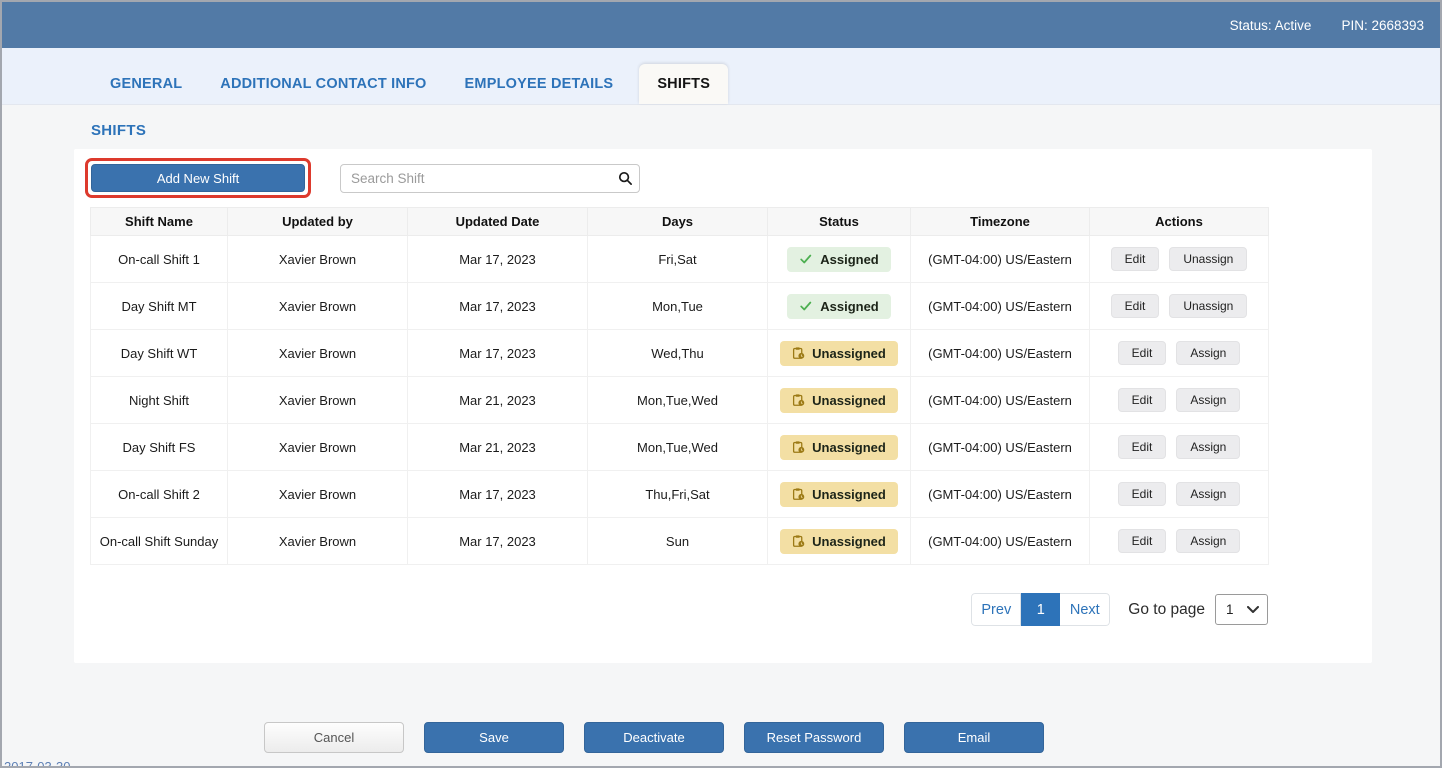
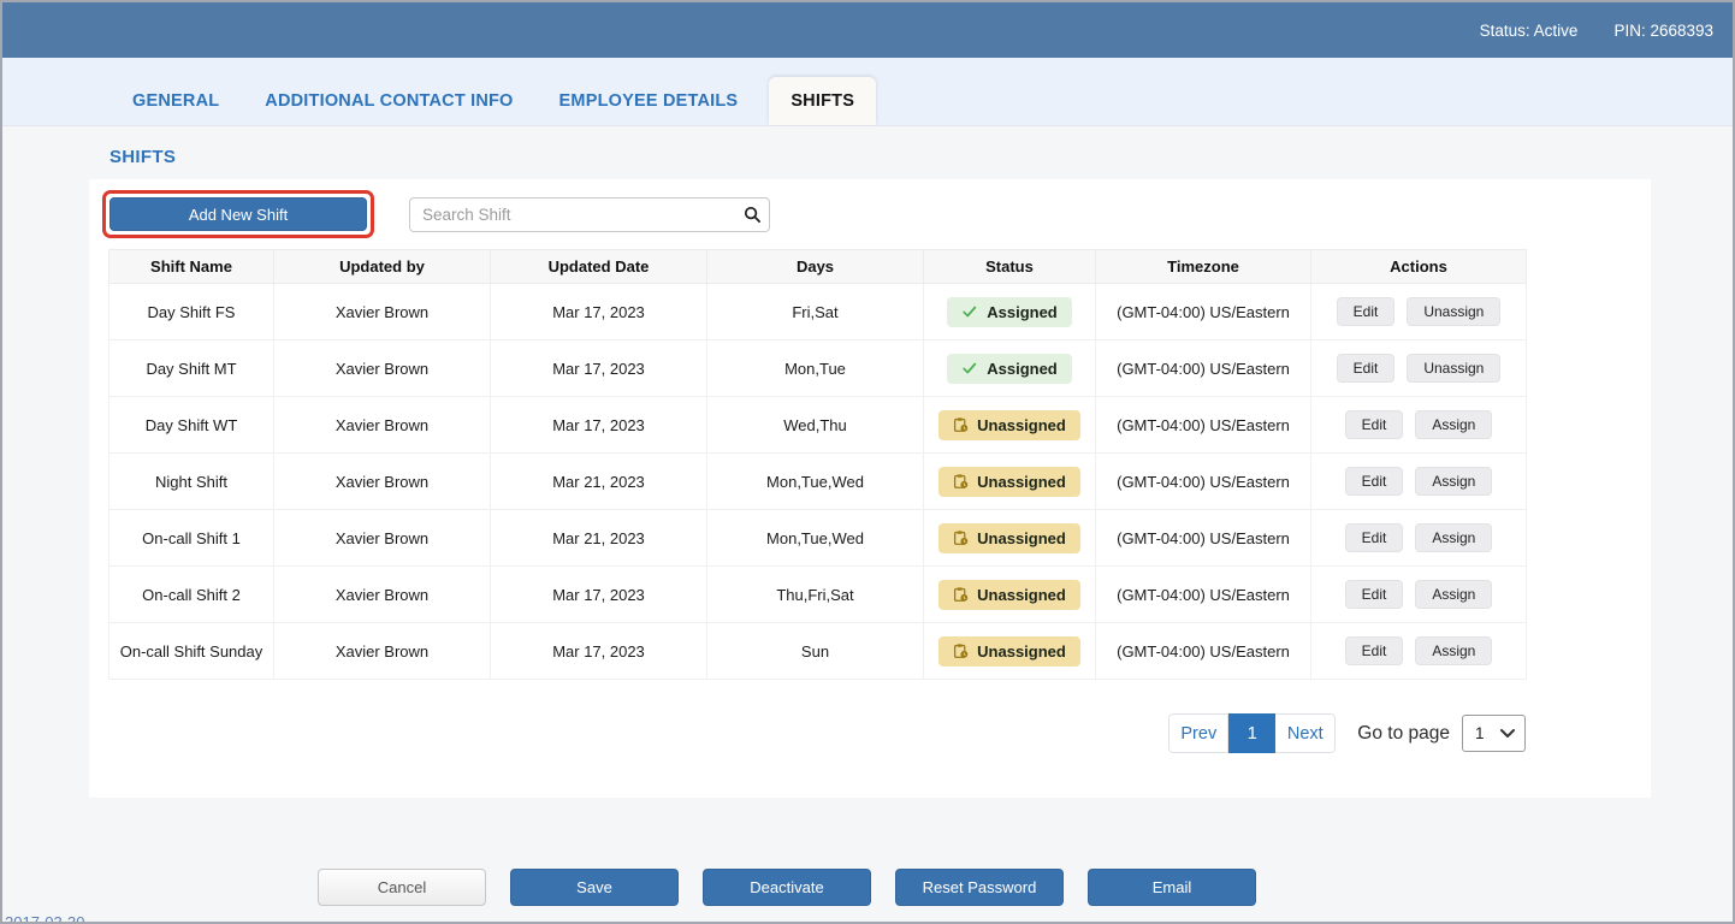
  Status: Active
  PIN: 2668393
  GENERAL
  ADDITIONAL CONTACT INFO
  EMPLOYEE DETAILS
  SHIFTS
  SHIFTS
  Add New Shift
  Search Shift
  Shift Name	Updated by	Updated Date	Days	Status	Timezone	Actions
- On-call Shift 1	Xavier Brown	Mar 17, 2023	Fri,Sat	Assigned	(GMT-04:00) US/Eastern	Edit Unassign
+ Day Shift FS	Xavier Brown	Mar 17, 2023	Fri,Sat	Assigned	(GMT-04:00) US/Eastern	Edit Unassign
  Day Shift MT	Xavier Brown	Mar 17, 2023	Mon,Tue	Assigned	(GMT-04:00) US/Eastern	Edit Unassign
  Day Shift WT	Xavier Brown	Mar 17, 2023	Wed,Thu	Unassigned	(GMT-04:00) US/Eastern	Edit Assign
  Night Shift	Xavier Brown	Mar 21, 2023	Mon,Tue,Wed	Unassigned	(GMT-04:00) US/Eastern	Edit Assign
- Day Shift FS	Xavier Brown	Mar 21, 2023	Mon,Tue,Wed	Unassigned	(GMT-04:00) US/Eastern	Edit Assign
+ On-call Shift 1	Xavier Brown	Mar 21, 2023	Mon,Tue,Wed	Unassigned	(GMT-04:00) US/Eastern	Edit Assign
  On-call Shift 2	Xavier Brown	Mar 17, 2023	Thu,Fri,Sat	Unassigned	(GMT-04:00) US/Eastern	Edit Assign
  On-call Shift Sunday	Xavier Brown	Mar 17, 2023	Sun	Unassigned	(GMT-04:00) US/Eastern	Edit Assign
  Prev
  1
  Next
  Go to page
  1
  Cancel
  Save
  Deactivate
  Reset Password
  Email
